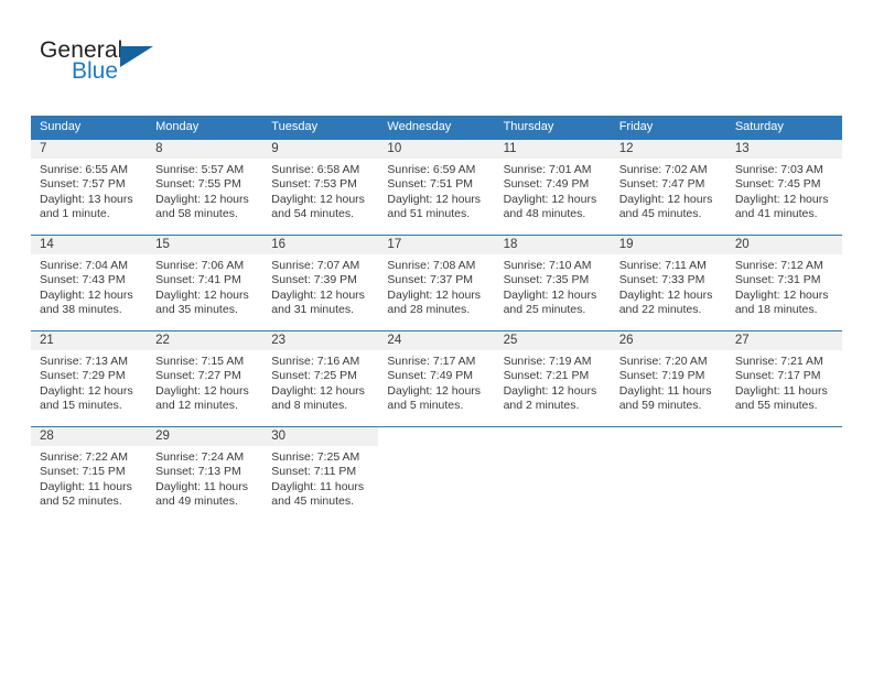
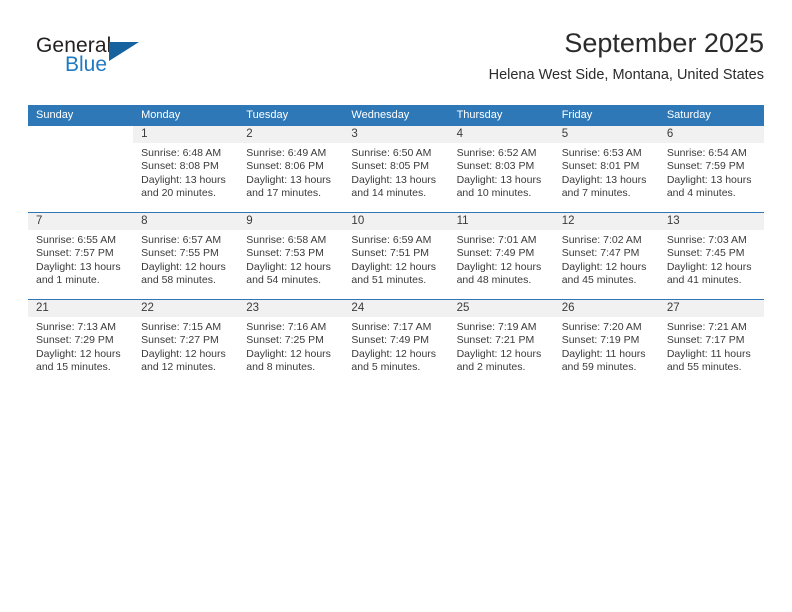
  General
  Blue
+ September 2025
+ Helena West Side, Montana, United States
  Sunday	Monday	Tuesday	Wednesday	Thursday	Friday	Saturday
+ 	1Sunrise: 6:48 AMSunset: 8:08 PMDaylight: 13 hoursand 20 minutes.	2Sunrise: 6:49 AMSunset: 8:06 PMDaylight: 13 hoursand 17 minutes.	3Sunrise: 6:50 AMSunset: 8:05 PMDaylight: 13 hoursand 14 minutes.	4Sunrise: 6:52 AMSunset: 8:03 PMDaylight: 13 hoursand 10 minutes.	5Sunrise: 6:53 AMSunset: 8:01 PMDaylight: 13 hoursand 7 minutes.	6Sunrise: 6:54 AMSunset: 7:59 PMDaylight: 13 hoursand 4 minutes.
- 7Sunrise: 6:55 AMSunset: 7:57 PMDaylight: 13 hoursand 1 minute.	8Sunrise: 5:57 AMSunset: 7:55 PMDaylight: 12 hoursand 58 minutes.	9Sunrise: 6:58 AMSunset: 7:53 PMDaylight: 12 hoursand 54 minutes.	10Sunrise: 6:59 AMSunset: 7:51 PMDaylight: 12 hoursand 51 minutes.	11Sunrise: 7:01 AMSunset: 7:49 PMDaylight: 12 hoursand 48 minutes.	12Sunrise: 7:02 AMSunset: 7:47 PMDaylight: 12 hoursand 45 minutes.	13Sunrise: 7:03 AMSunset: 7:45 PMDaylight: 12 hoursand 41 minutes.
+ 7Sunrise: 6:55 AMSunset: 7:57 PMDaylight: 13 hoursand 1 minute.	8Sunrise: 6:57 AMSunset: 7:55 PMDaylight: 12 hoursand 58 minutes.	9Sunrise: 6:58 AMSunset: 7:53 PMDaylight: 12 hoursand 54 minutes.	10Sunrise: 6:59 AMSunset: 7:51 PMDaylight: 12 hoursand 51 minutes.	11Sunrise: 7:01 AMSunset: 7:49 PMDaylight: 12 hoursand 48 minutes.	12Sunrise: 7:02 AMSunset: 7:47 PMDaylight: 12 hoursand 45 minutes.	13Sunrise: 7:03 AMSunset: 7:45 PMDaylight: 12 hoursand 41 minutes.
- 14Sunrise: 7:04 AMSunset: 7:43 PMDaylight: 12 hoursand 38 minutes.	15Sunrise: 7:06 AMSunset: 7:41 PMDaylight: 12 hoursand 35 minutes.	16Sunrise: 7:07 AMSunset: 7:39 PMDaylight: 12 hoursand 31 minutes.	17Sunrise: 7:08 AMSunset: 7:37 PMDaylight: 12 hoursand 28 minutes.	18Sunrise: 7:10 AMSunset: 7:35 PMDaylight: 12 hoursand 25 minutes.	19Sunrise: 7:11 AMSunset: 7:33 PMDaylight: 12 hoursand 22 minutes.	20Sunrise: 7:12 AMSunset: 7:31 PMDaylight: 12 hoursand 18 minutes.
  21Sunrise: 7:13 AMSunset: 7:29 PMDaylight: 12 hoursand 15 minutes.	22Sunrise: 7:15 AMSunset: 7:27 PMDaylight: 12 hoursand 12 minutes.	23Sunrise: 7:16 AMSunset: 7:25 PMDaylight: 12 hoursand 8 minutes.	24Sunrise: 7:17 AMSunset: 7:49 PMDaylight: 12 hoursand 5 minutes.	25Sunrise: 7:19 AMSunset: 7:21 PMDaylight: 12 hoursand 2 minutes.	26Sunrise: 7:20 AMSunset: 7:19 PMDaylight: 11 hoursand 59 minutes.	27Sunrise: 7:21 AMSunset: 7:17 PMDaylight: 11 hoursand 55 minutes.
- 28Sunrise: 7:22 AMSunset: 7:15 PMDaylight: 11 hoursand 52 minutes.	29Sunrise: 7:24 AMSunset: 7:13 PMDaylight: 11 hoursand 49 minutes.	30Sunrise: 7:25 AMSunset: 7:11 PMDaylight: 11 hoursand 45 minutes.
